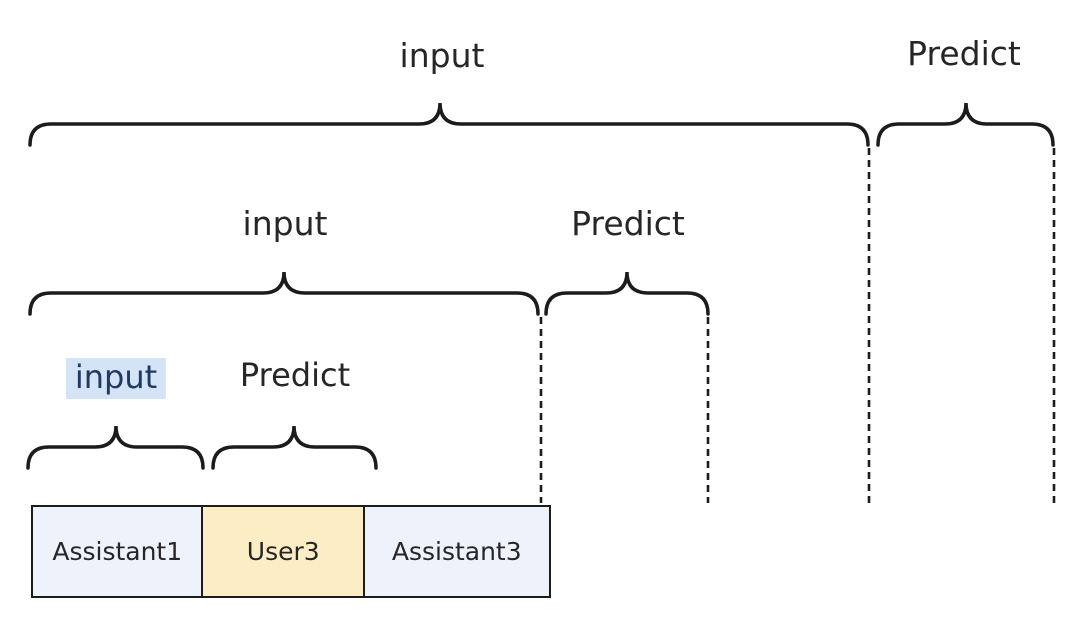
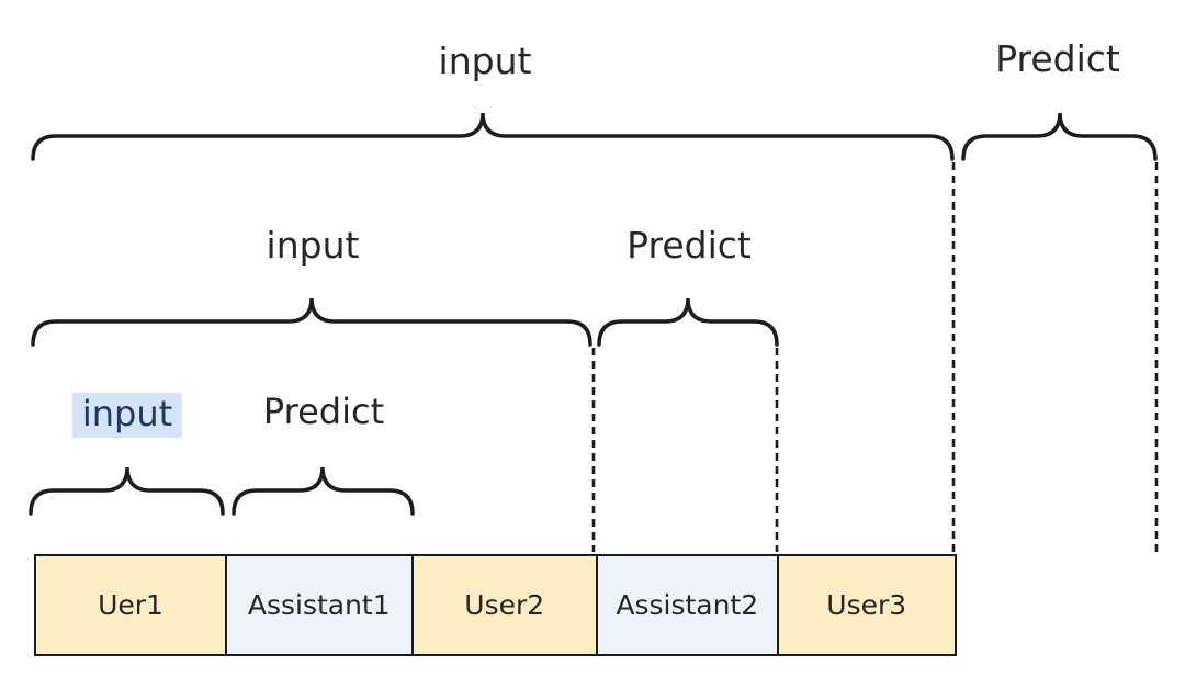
  input
  Predict
  input
  Predict
  input
  Predict
+ Uer1
  Assistant1
+ User2
+ Assistant2
  User3
- Assistant3
